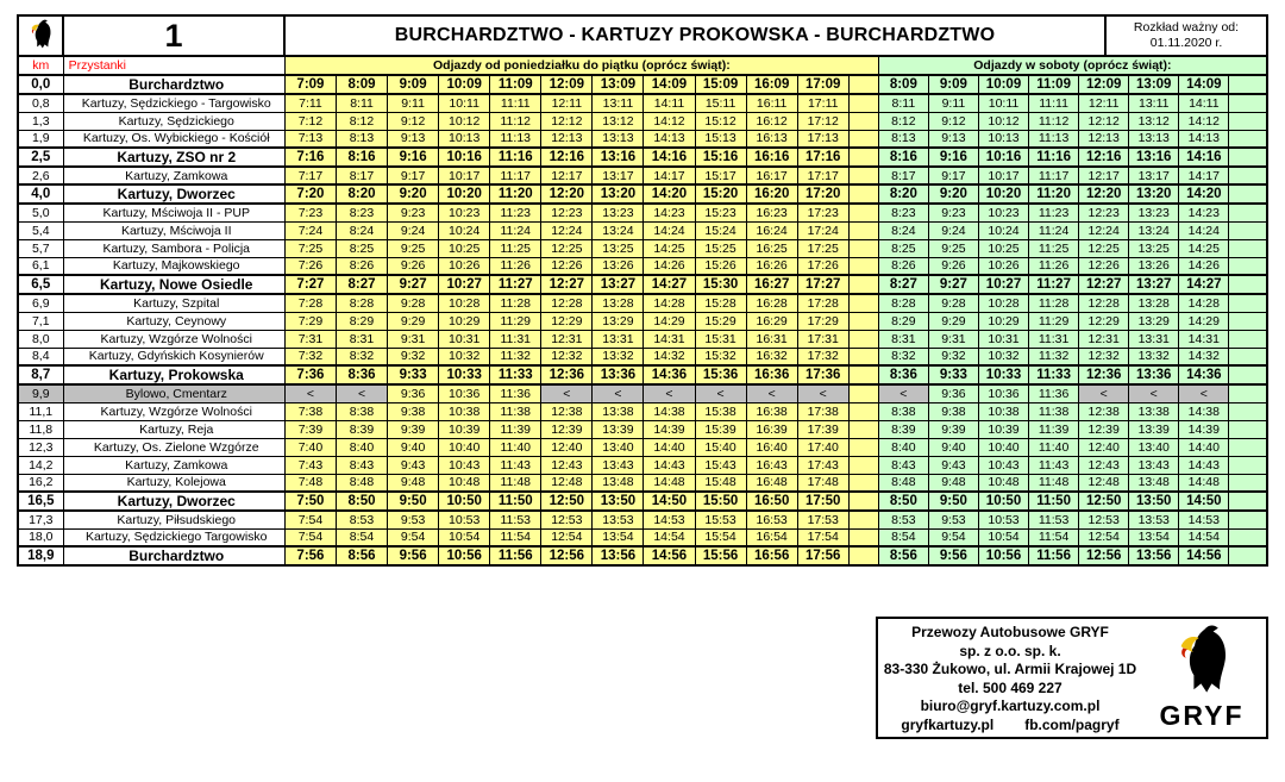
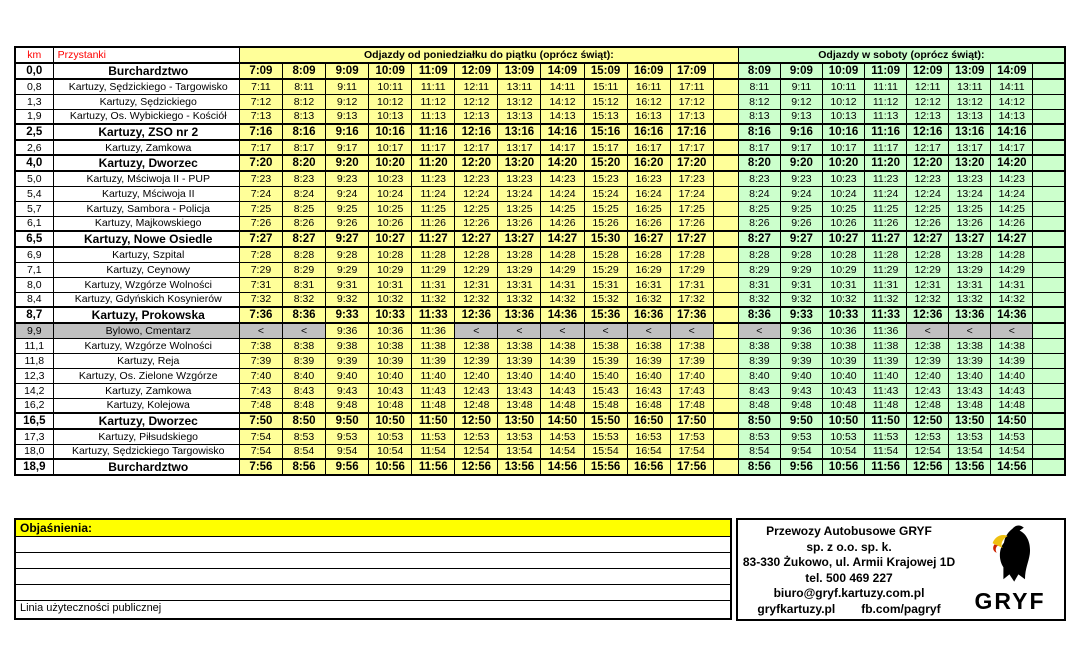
- 1
- BURCHARDZTWO - KARTUZY PROKOWSKA - BURCHARDZTWO
- Rozkład ważny od:
- 01.11.2020 r.
  km	Przystanki	Odjazdy od poniedziałku do piątku (oprócz świąt):	Odjazdy w soboty (oprócz świąt):
  0,0	Burchardztwo	7:09	8:09	9:09	10:09	11:09	12:09	13:09	14:09	15:09	16:09	17:09		8:09	9:09	10:09	11:09	12:09	13:09	14:09
  0,8	Kartuzy, Sędzickiego - Targowisko	7:11	8:11	9:11	10:11	11:11	12:11	13:11	14:11	15:11	16:11	17:11		8:11	9:11	10:11	11:11	12:11	13:11	14:11
  1,3	Kartuzy, Sędzickiego	7:12	8:12	9:12	10:12	11:12	12:12	13:12	14:12	15:12	16:12	17:12		8:12	9:12	10:12	11:12	12:12	13:12	14:12
  1,9	Kartuzy, Os. Wybickiego - Kościół	7:13	8:13	9:13	10:13	11:13	12:13	13:13	14:13	15:13	16:13	17:13		8:13	9:13	10:13	11:13	12:13	13:13	14:13
  2,5	Kartuzy, ZSO nr 2	7:16	8:16	9:16	10:16	11:16	12:16	13:16	14:16	15:16	16:16	17:16		8:16	9:16	10:16	11:16	12:16	13:16	14:16
  2,6	Kartuzy, Zamkowa	7:17	8:17	9:17	10:17	11:17	12:17	13:17	14:17	15:17	16:17	17:17		8:17	9:17	10:17	11:17	12:17	13:17	14:17
  4,0	Kartuzy, Dworzec	7:20	8:20	9:20	10:20	11:20	12:20	13:20	14:20	15:20	16:20	17:20		8:20	9:20	10:20	11:20	12:20	13:20	14:20
  5,0	Kartuzy, Mściwoja II - PUP	7:23	8:23	9:23	10:23	11:23	12:23	13:23	14:23	15:23	16:23	17:23		8:23	9:23	10:23	11:23	12:23	13:23	14:23
  5,4	Kartuzy, Mściwoja II	7:24	8:24	9:24	10:24	11:24	12:24	13:24	14:24	15:24	16:24	17:24		8:24	9:24	10:24	11:24	12:24	13:24	14:24
  5,7	Kartuzy, Sambora - Policja	7:25	8:25	9:25	10:25	11:25	12:25	13:25	14:25	15:25	16:25	17:25		8:25	9:25	10:25	11:25	12:25	13:25	14:25
  6,1	Kartuzy, Majkowskiego	7:26	8:26	9:26	10:26	11:26	12:26	13:26	14:26	15:26	16:26	17:26		8:26	9:26	10:26	11:26	12:26	13:26	14:26
  6,5	Kartuzy, Nowe Osiedle	7:27	8:27	9:27	10:27	11:27	12:27	13:27	14:27	15:30	16:27	17:27		8:27	9:27	10:27	11:27	12:27	13:27	14:27
  6,9	Kartuzy, Szpital	7:28	8:28	9:28	10:28	11:28	12:28	13:28	14:28	15:28	16:28	17:28		8:28	9:28	10:28	11:28	12:28	13:28	14:28
  7,1	Kartuzy, Ceynowy	7:29	8:29	9:29	10:29	11:29	12:29	13:29	14:29	15:29	16:29	17:29		8:29	9:29	10:29	11:29	12:29	13:29	14:29
  8,0	Kartuzy, Wzgórze Wolności	7:31	8:31	9:31	10:31	11:31	12:31	13:31	14:31	15:31	16:31	17:31		8:31	9:31	10:31	11:31	12:31	13:31	14:31
  8,4	Kartuzy, Gdyńskich Kosynierów	7:32	8:32	9:32	10:32	11:32	12:32	13:32	14:32	15:32	16:32	17:32		8:32	9:32	10:32	11:32	12:32	13:32	14:32
  8,7	Kartuzy, Prokowska	7:36	8:36	9:33	10:33	11:33	12:36	13:36	14:36	15:36	16:36	17:36		8:36	9:33	10:33	11:33	12:36	13:36	14:36
  9,9	Bylowo, Cmentarz	<	<	9:36	10:36	11:36	<	<	<	<	<	<		<	9:36	10:36	11:36	<	<	<
  11,1	Kartuzy, Wzgórze Wolności	7:38	8:38	9:38	10:38	11:38	12:38	13:38	14:38	15:38	16:38	17:38		8:38	9:38	10:38	11:38	12:38	13:38	14:38
  11,8	Kartuzy, Reja	7:39	8:39	9:39	10:39	11:39	12:39	13:39	14:39	15:39	16:39	17:39		8:39	9:39	10:39	11:39	12:39	13:39	14:39
  12,3	Kartuzy, Os. Zielone Wzgórze	7:40	8:40	9:40	10:40	11:40	12:40	13:40	14:40	15:40	16:40	17:40		8:40	9:40	10:40	11:40	12:40	13:40	14:40
  14,2	Kartuzy, Zamkowa	7:43	8:43	9:43	10:43	11:43	12:43	13:43	14:43	15:43	16:43	17:43		8:43	9:43	10:43	11:43	12:43	13:43	14:43
  16,2	Kartuzy, Kolejowa	7:48	8:48	9:48	10:48	11:48	12:48	13:48	14:48	15:48	16:48	17:48		8:48	9:48	10:48	11:48	12:48	13:48	14:48
  16,5	Kartuzy, Dworzec	7:50	8:50	9:50	10:50	11:50	12:50	13:50	14:50	15:50	16:50	17:50		8:50	9:50	10:50	11:50	12:50	13:50	14:50
  17,3	Kartuzy, Piłsudskiego	7:54	8:53	9:53	10:53	11:53	12:53	13:53	14:53	15:53	16:53	17:53		8:53	9:53	10:53	11:53	12:53	13:53	14:53
  18,0	Kartuzy, Sędzickiego Targowisko	7:54	8:54	9:54	10:54	11:54	12:54	13:54	14:54	15:54	16:54	17:54		8:54	9:54	10:54	11:54	12:54	13:54	14:54
  18,9	Burchardztwo	7:56	8:56	9:56	10:56	11:56	12:56	13:56	14:56	15:56	16:56	17:56		8:56	9:56	10:56	11:56	12:56	13:56	14:56
+ Objaśnienia:
+ Linia użyteczności publicznej
  Przewozy Autobusowe GRYF
  sp. z o.o. sp. k.
  83-330 Żukowo, ul. Armii Krajowej 1D
  tel. 500 469 227
  biuro@gryf.kartuzy.com.pl
  gryfkartuzy.pl
  fb.com/pagryf
  GRYF
